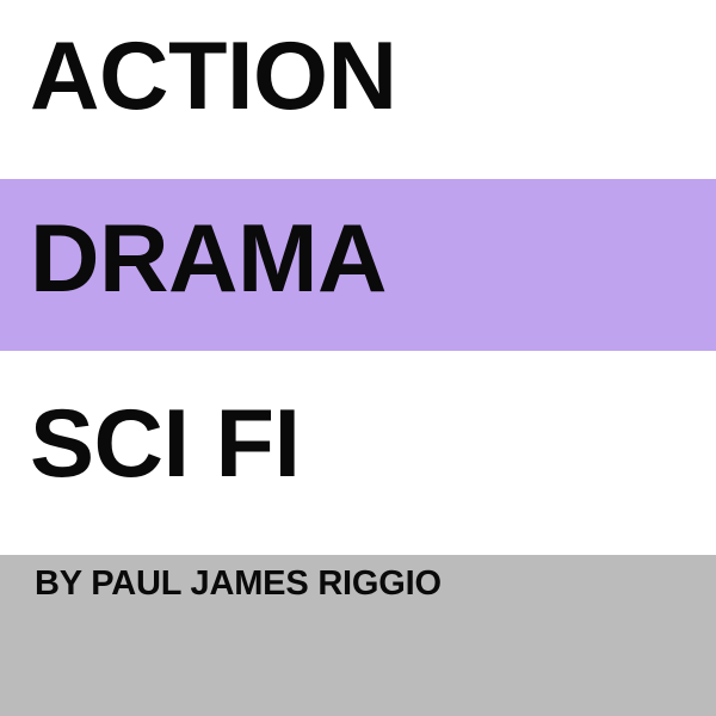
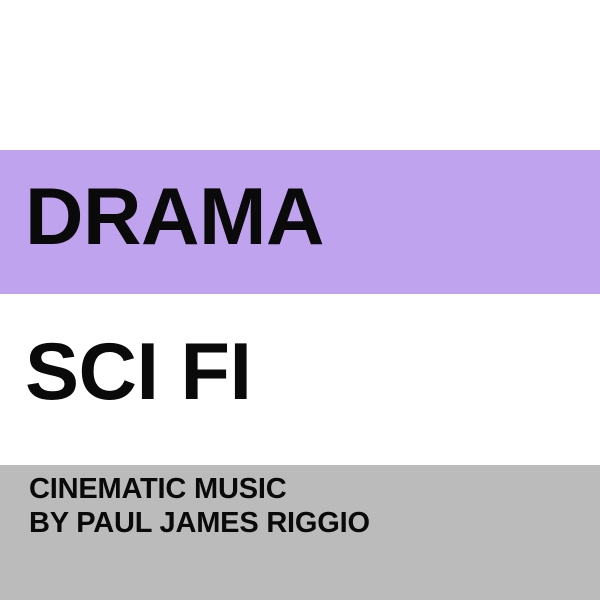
- ACTION
  DRAMA
  SCI FI
+ CINEMATIC MUSIC
  BY PAUL JAMES RIGGIO
